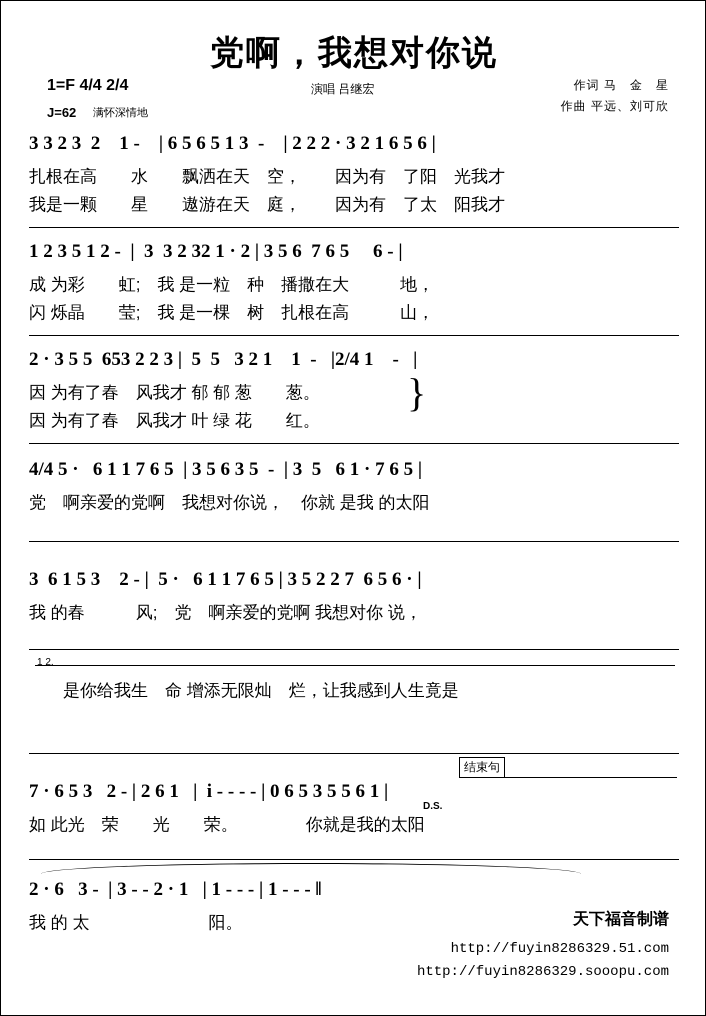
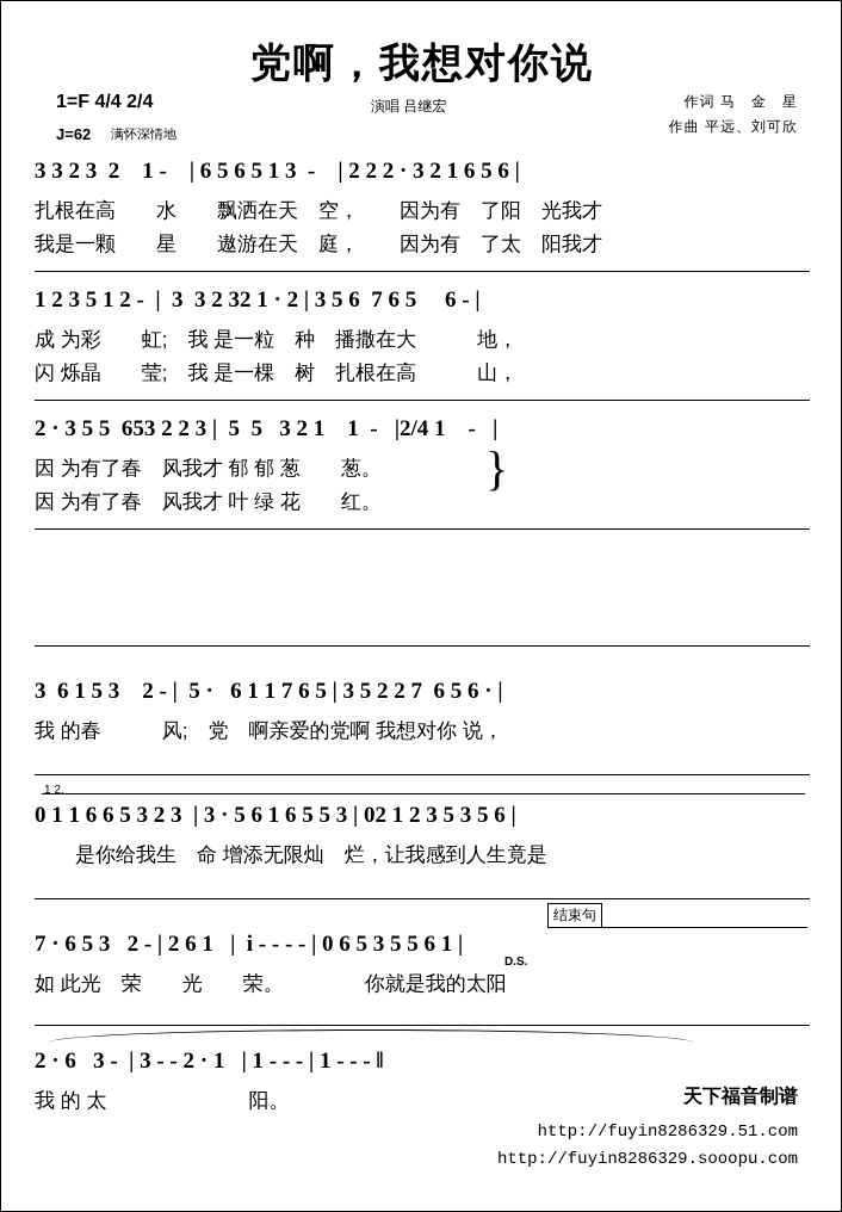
  党啊，我想对你说
  1=F 4/4 2/4
  J=62
  满怀深情地
  演唱 吕继宏
  作词 马 金 星
  作曲 平远、刘可欣
  3 3 2 3 2 1 - | 6 5 6 5 1 3 - | 2 2 2 · 3 2 1 6 5 6 |
  扎根在高 水 飘洒在天 空， 因为有 了阳 光我才
  我是一颗 星 遨游在天 庭， 因为有 了太 阳我才
  1 2 3 5 1 2 - | 3 3 2 32 1 · 2 | 3 5 6 7 6 5 6 - |
  成 为彩 虹; 我 是一粒 种 播撒在大 地，
  闪 烁晶 莹; 我 是一棵 树 扎根在高 山，
  2 · 3 5 5 653 2 2 3 | 5 5 3 2 1 1 - |2/4 1 - |
  因 为有了春 风我才 郁 郁 葱 葱。
  因 为有了春 风我才 叶 绿 花 红。
  }
- 4/4 5 · 6 1 1 7 6 5 | 3 5 6 3 5 - | 3 5 6 1 · 7 6 5 |
- 党 啊亲爱的党啊 我想对你说， 你就 是我 的太阳
  3 6 1 5 3 2 - | 5 · 6 1 1 7 6 5 | 3 5 2 2 7 6 5 6 · |
  我 的春 风; 党 啊亲爱的党啊 我想对你 说，
  1 2.
+ 0 1 1 6 6 5 3 2 3 | 3 · 5 6 1 6 5 5 3 | 02 1 2 3 5 3 5 6 |
  是你给我生 命 增添无限灿 烂，让我感到人生竟是
  结束句
  7 · 6 5 3 2 - | 2 6 1 | i - - - - | 0 6 5 3 5 5 6 1 |
  如 此光 荣 光 荣。 你就是我的太阳
  D.S.
  2 · 6 3 - | 3 - - 2 · 1 | 1 - - - | 1 - - - ‖
  我 的 太 阳。
  天下福音制谱
  http://fuyin8286329.51.com
  http://fuyin8286329.sooopu.com
